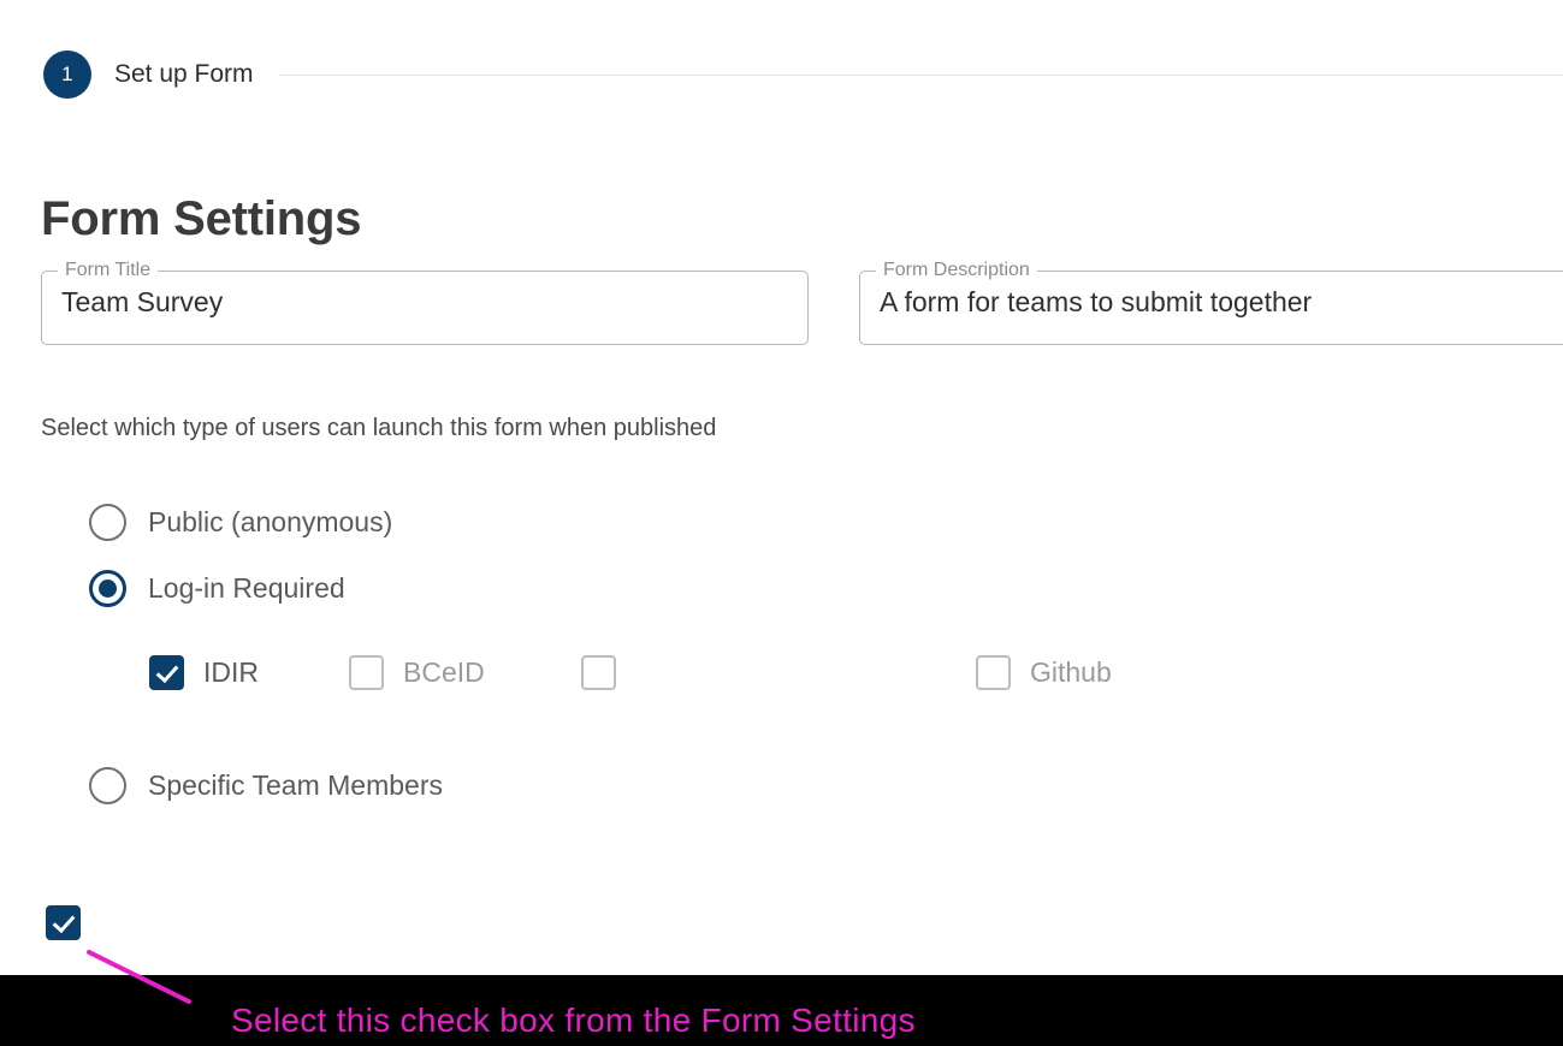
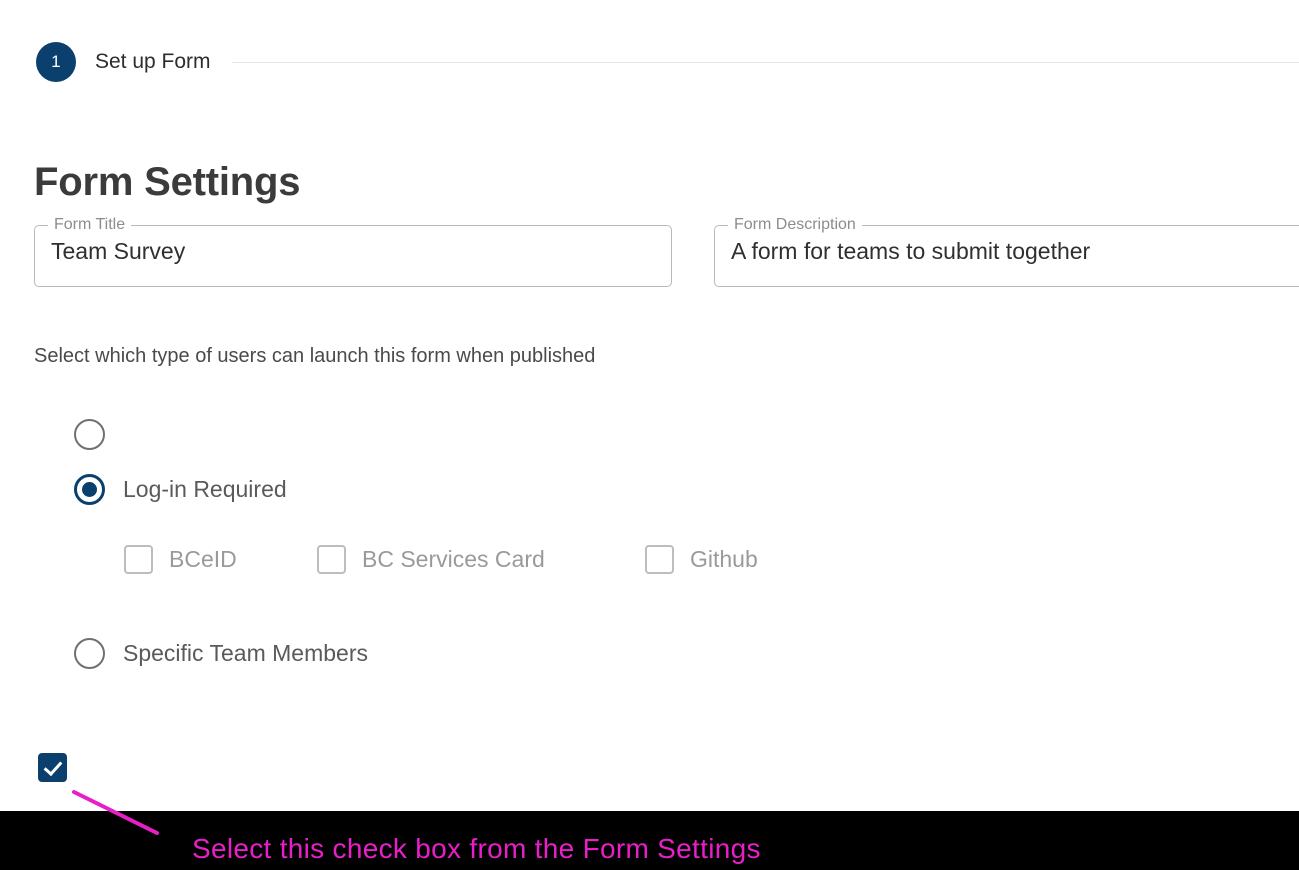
  1
  Set up Form
  Form Settings
  Form Title
  Team Survey
  Form Description
  A form for teams to submit together
  Select which type of users can launch this form when published
- Public (anonymous)
  Log-in Required
  Specific Team Members
- IDIR
  BCeID
+ BC Services Card
  Github
  Select this check box from the Form Settings
